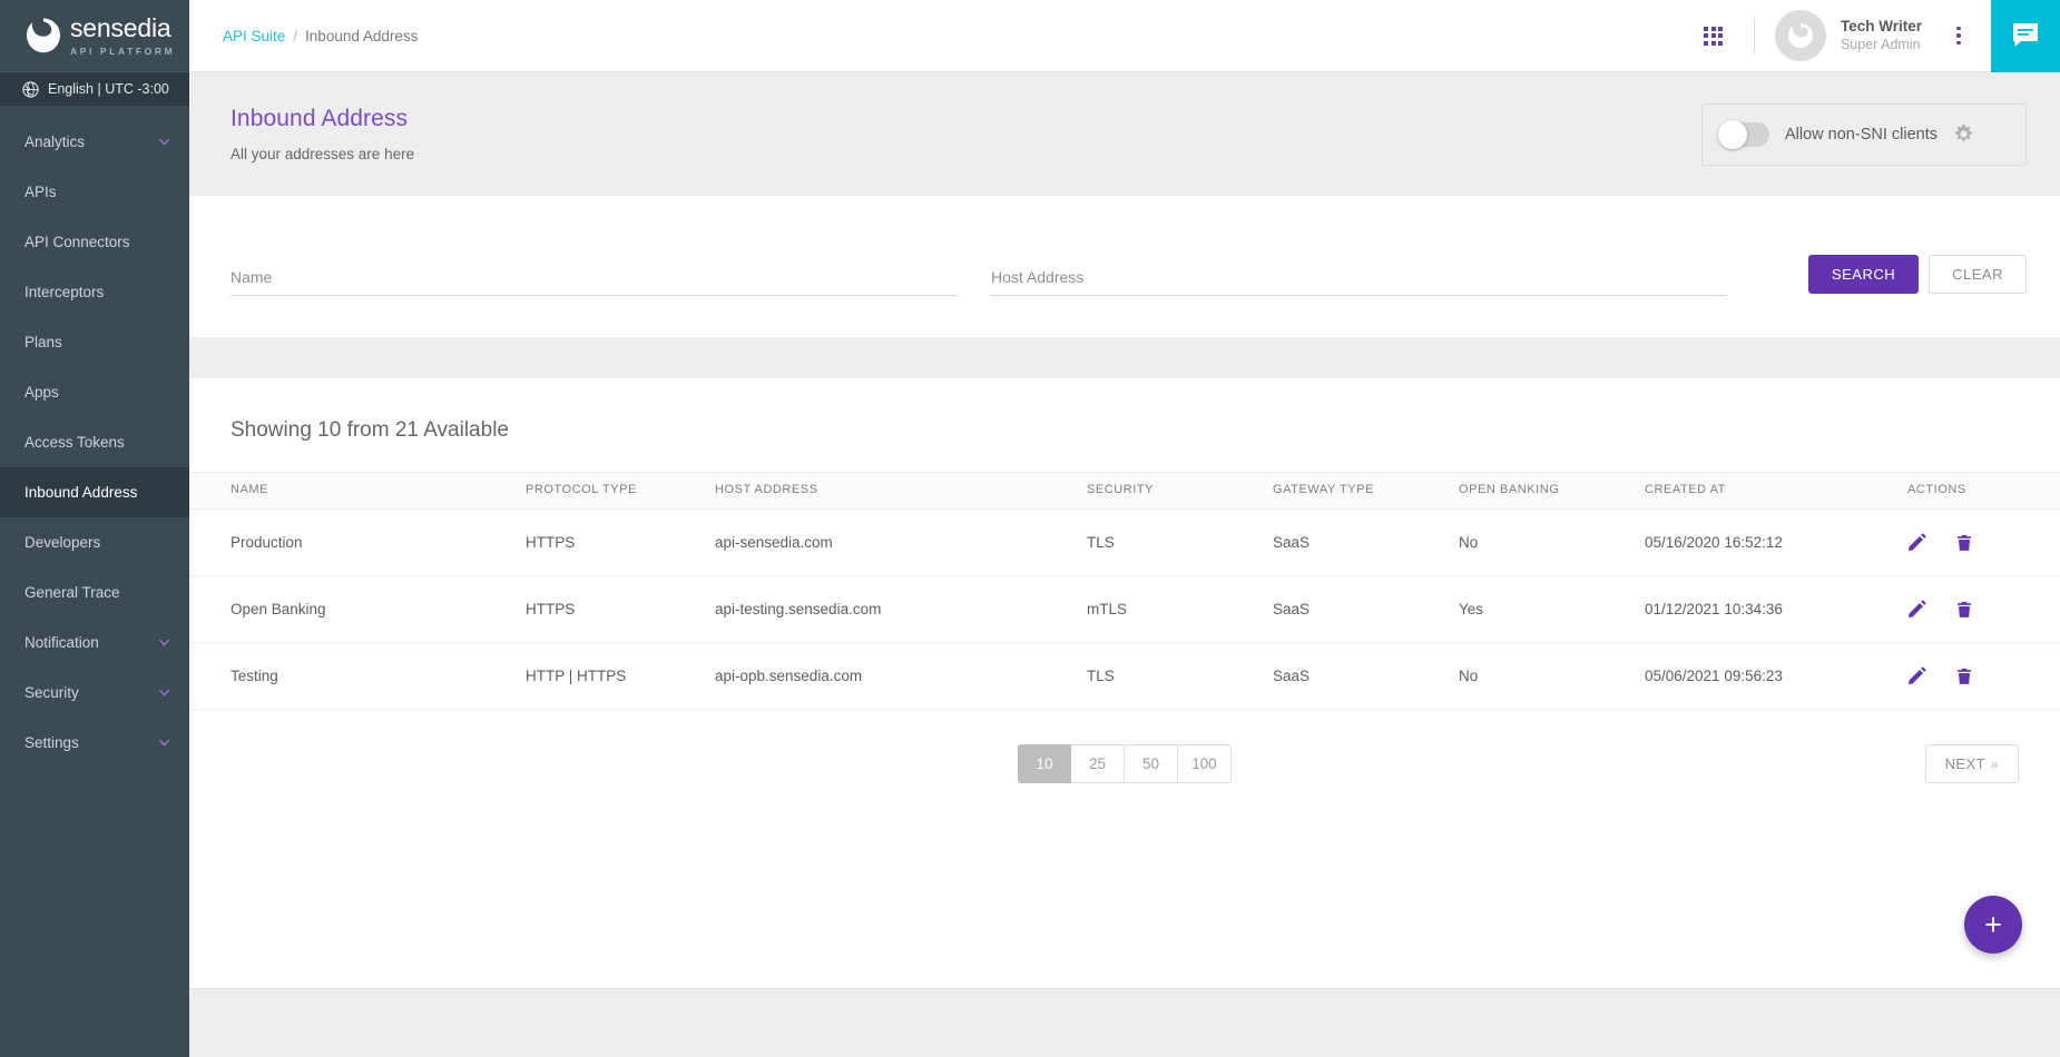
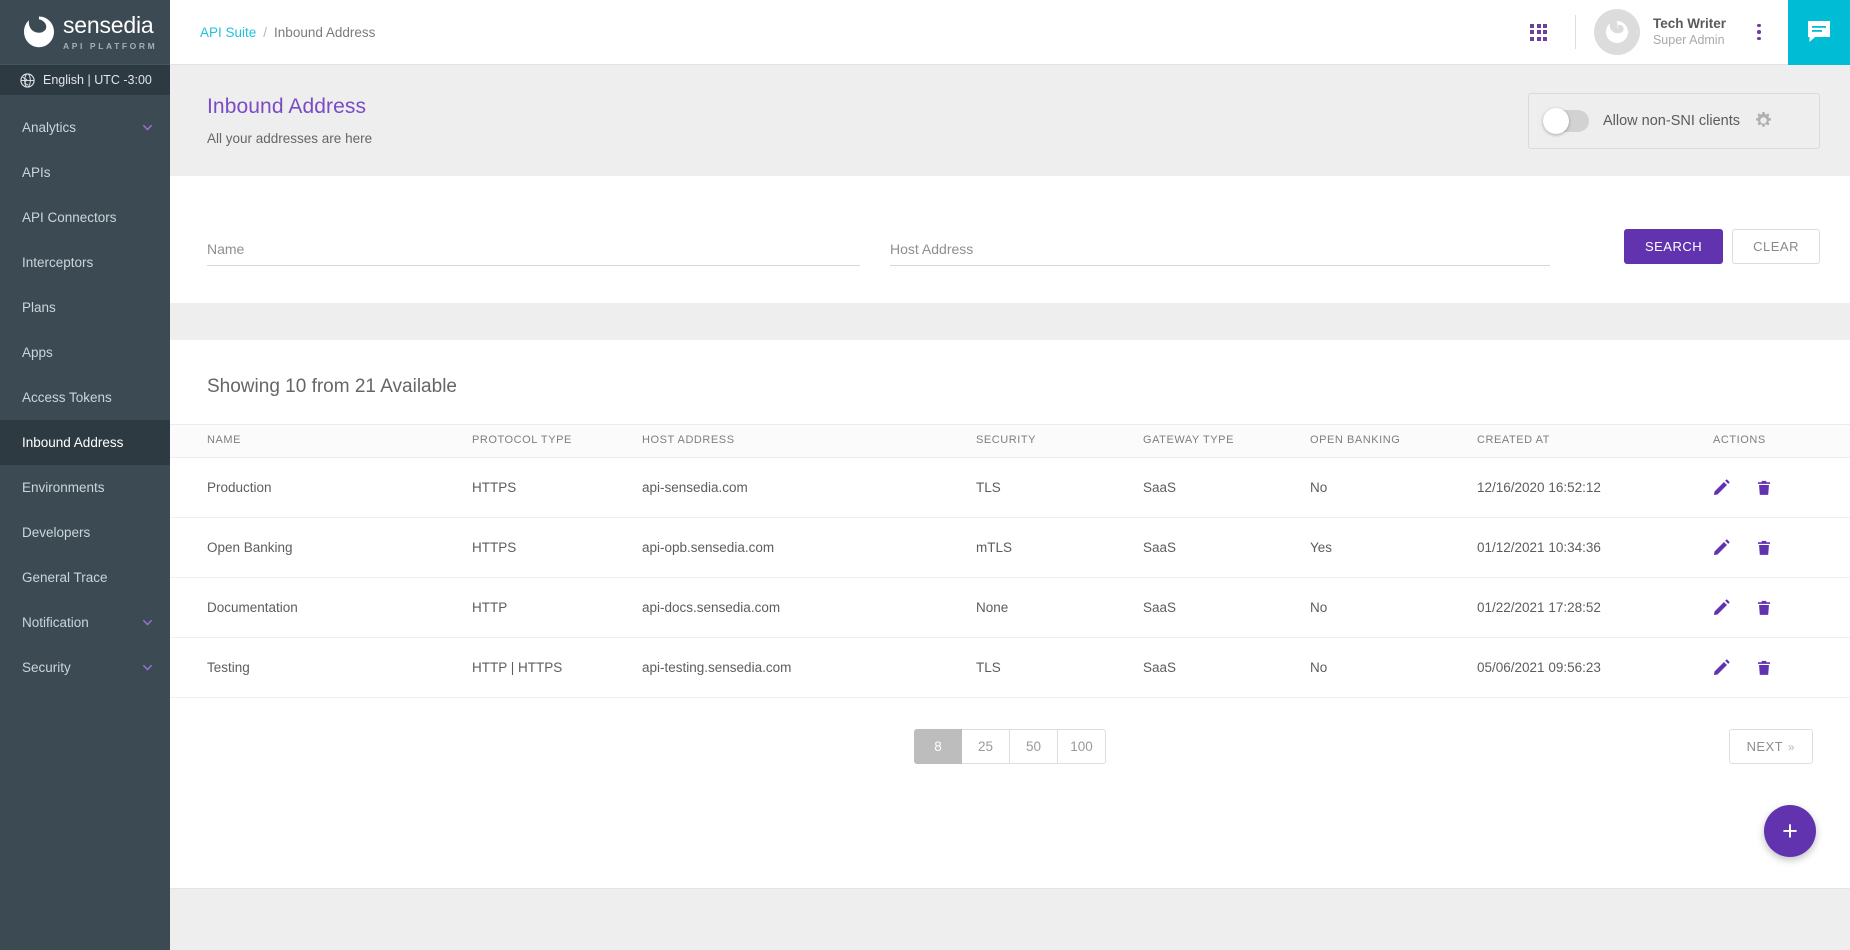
  sensedia
  API PLATFORM
  English | UTC -3:00
  Analytics
  APIs
  API Connectors
  Interceptors
  Plans
  Apps
  Access Tokens
  Inbound Address
+ Environments
  Developers
  General Trace
  Notification
  Security
- Settings
  API Suite
  /
  Inbound Address
  Tech Writer
  Super Admin
  Inbound Address
  All your addresses are here
  Allow non-SNI clients
  Name
  Host Address
  SEARCH
  CLEAR
  Showing 10 from 21 Available
  NAME	PROTOCOL TYPE	HOST ADDRESS	SECURITY	GATEWAY TYPE	OPEN BANKING	CREATED AT	ACTIONS
- Production	HTTPS	api-sensedia.com	TLS	SaaS	No	05/16/2020 16:52:12
+ Production	HTTPS	api-sensedia.com	TLS	SaaS	No	12/16/2020 16:52:12
- Open Banking	HTTPS	api-testing.sensedia.com	mTLS	SaaS	Yes	01/12/2021 10:34:36
+ Open Banking	HTTPS	api-opb.sensedia.com	mTLS	SaaS	Yes	01/12/2021 10:34:36
+ Documentation	HTTP	api-docs.sensedia.com	None	SaaS	No	01/22/2021 17:28:52
- Testing	HTTP | HTTPS	api-opb.sensedia.com	TLS	SaaS	No	05/06/2021 09:56:23
+ Testing	HTTP | HTTPS	api-testing.sensedia.com	TLS	SaaS	No	05/06/2021 09:56:23
- 10
+ 8
  25
  50
  100
  NEXT
  »
  +
